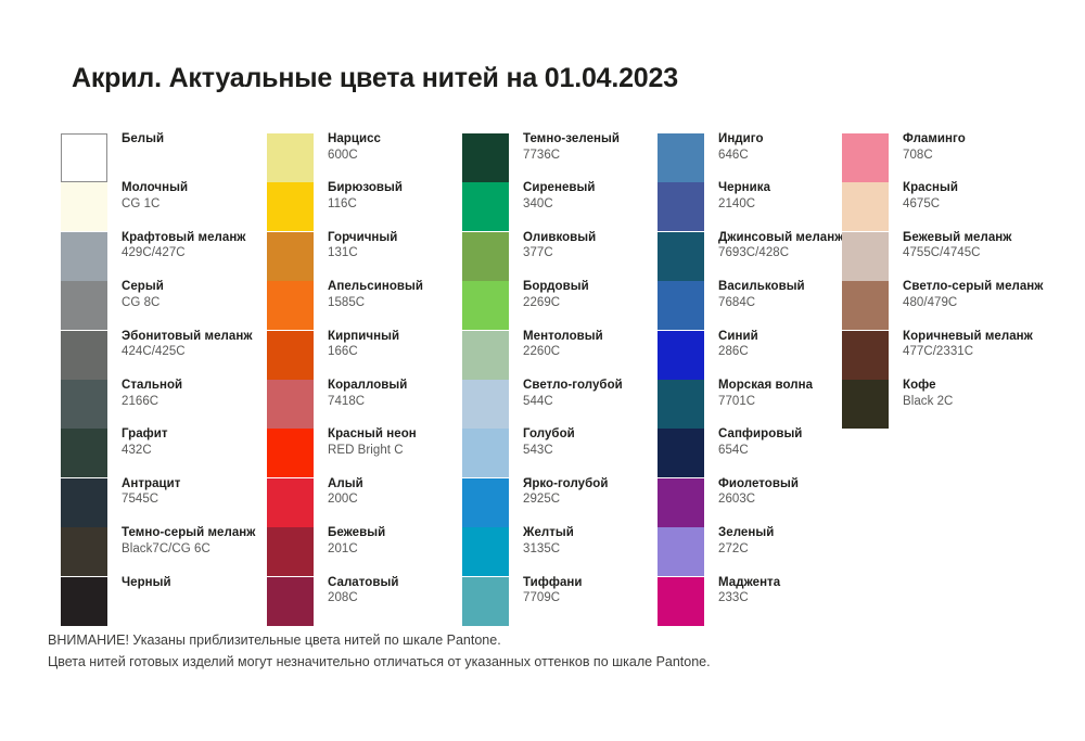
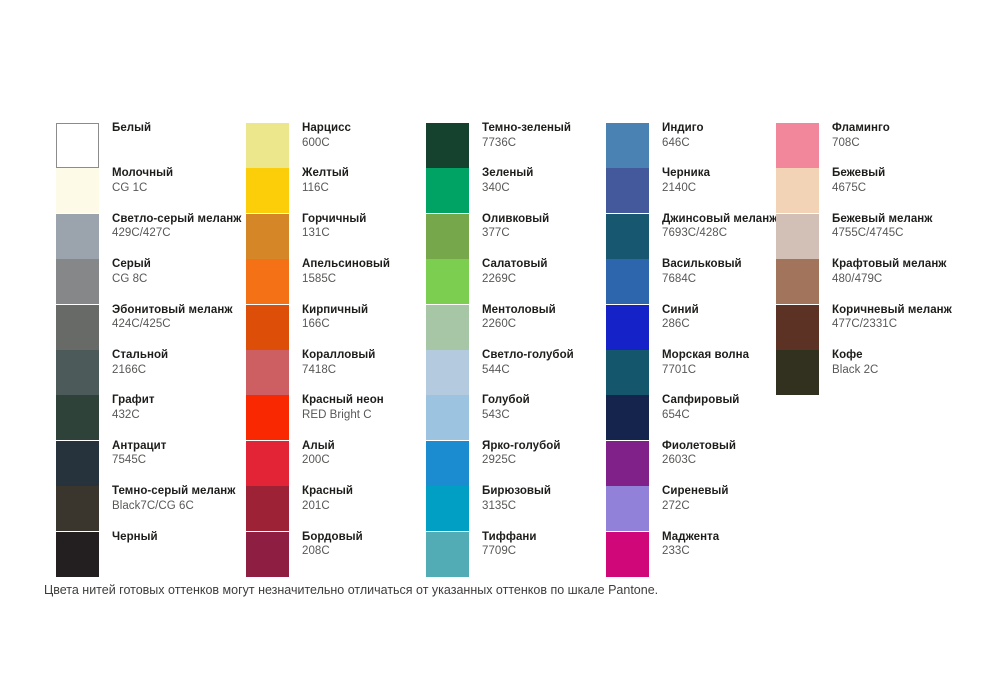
- Акрил. Актуальные цвета нитей на 01.04.2023
  Белый
  Молочный
  CG 1C
- Крафтовый меланж
+ Светло-серый меланж
  429C/427C
  Серый
  CG 8C
  Эбонитовый меланж
  424C/425C
  Стальной
  2166C
  Графит
  432C
  Антрацит
  7545C
  Темно-серый меланж
  Black7C/CG 6C
  Черный
  Нарцисс
  600C
- Бирюзовый
+ Желтый
  116C
  Горчичный
  131C
  Апельсиновый
  1585C
  Кирпичный
  166C
  Коралловый
  7418C
  Красный неон
  RED Bright C
  Алый
  200C
- Бежевый
+ Красный
  201C
- Салатовый
+ Бордовый
  208C
  Темно-зеленый
  7736C
- Сиреневый
+ Зеленый
  340C
  Оливковый
  377C
- Бордовый
+ Салатовый
  2269C
  Ментоловый
  2260C
  Светло-голубой
  544C
  Голубой
  543C
  Ярко-голубой
  2925C
- Желтый
+ Бирюзовый
  3135C
  Тиффани
  7709C
  Индиго
  646C
  Черника
  2140C
  Джинсовый меланж
  7693C/428C
  Васильковый
  7684C
  Синий
  286C
  Морская волна
  7701C
  Сапфировый
  654C
  Фиолетовый
  2603C
- Зеленый
+ Сиреневый
  272C
  Маджента
  233C
  Фламинго
  708C
- Красный
+ Бежевый
  4675C
  Бежевый меланж
  4755C/4745C
- Светло-серый меланж
+ Крафтовый меланж
  480/479C
  Коричневый меланж
  477C/2331C
  Кофе
  Black 2C
- ВНИМАНИЕ! Указаны приблизительные цвета нитей по шкале Pantone.
- Цвета нитей готовых изделий могут незначительно отличаться от указанных оттенков по шкале Pantone.
+ Цвета нитей готовых оттенков могут незначительно отличаться от указанных оттенков по шкале Pantone.
